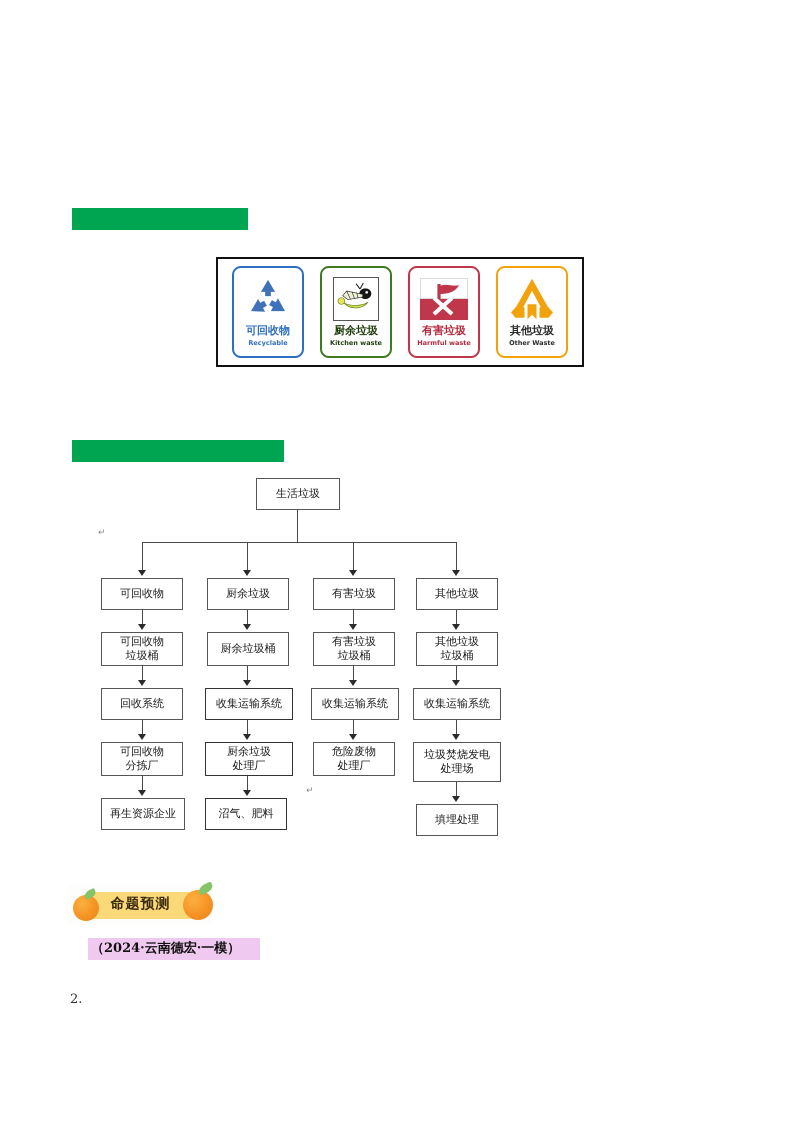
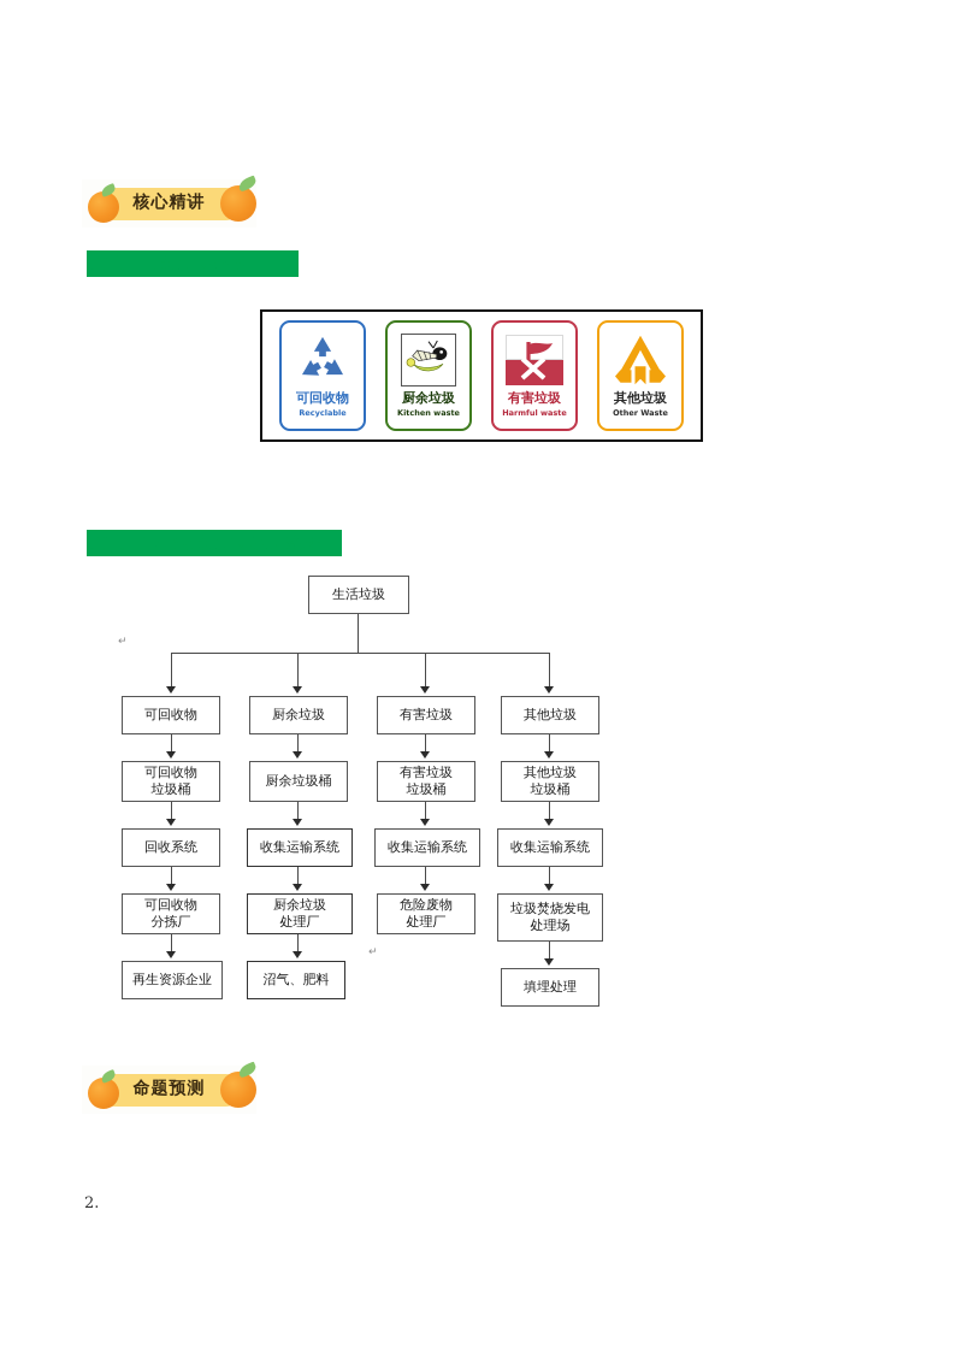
+ 核心精讲
  可回收物
  Recyclable
  厨余垃圾
  Kitchen waste
  有害垃圾
  Harmful waste
  其他垃圾
  Other Waste
  生活垃圾
  ↵
  ↵
  可回收物
  可回收物
  垃圾桶
  回收系统
  可回收物
  分拣厂
  再生资源企业
  厨余垃圾
  厨余垃圾桶
  收集运输系统
  厨余垃圾
  处理厂
  沼气、肥料
  有害垃圾
  有害垃圾
  垃圾桶
  收集运输系统
  危险废物
  处理厂
  其他垃圾
  其他垃圾
  垃圾桶
  收集运输系统
  垃圾焚烧发电
  处理场
  填埋处理
  命题预测
- （2024·云南德宏·一模）
  2.
